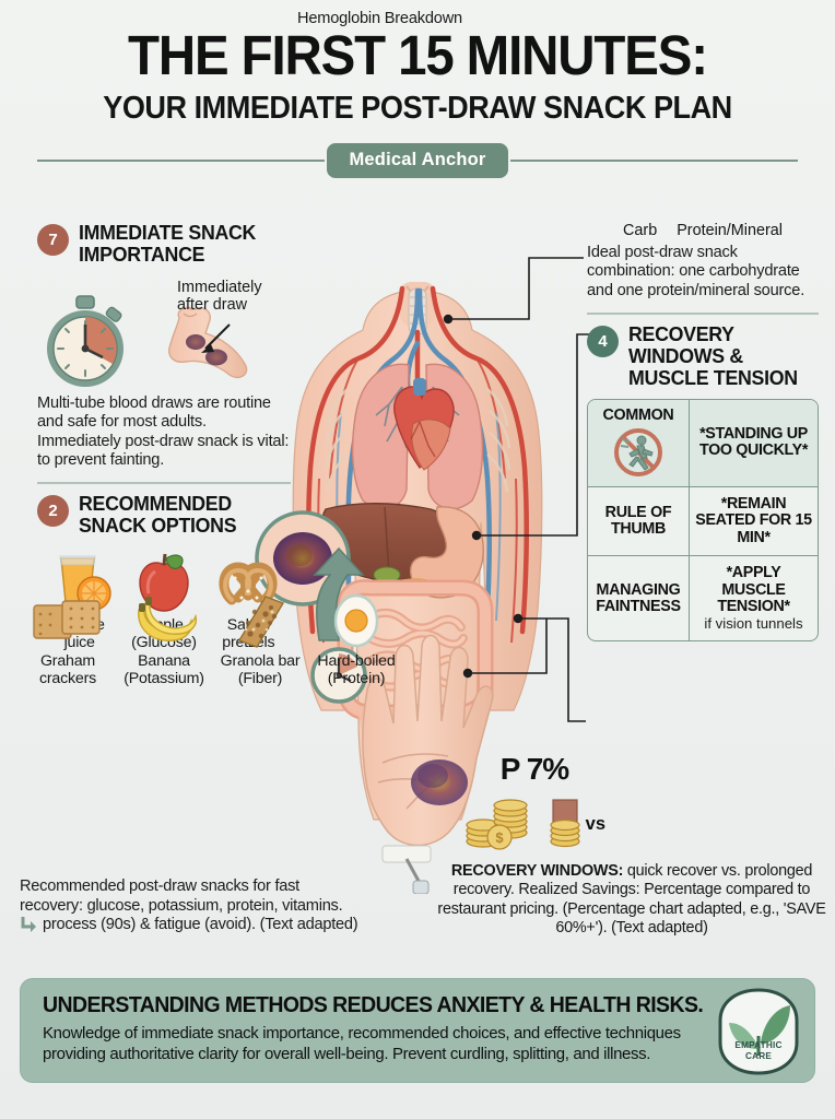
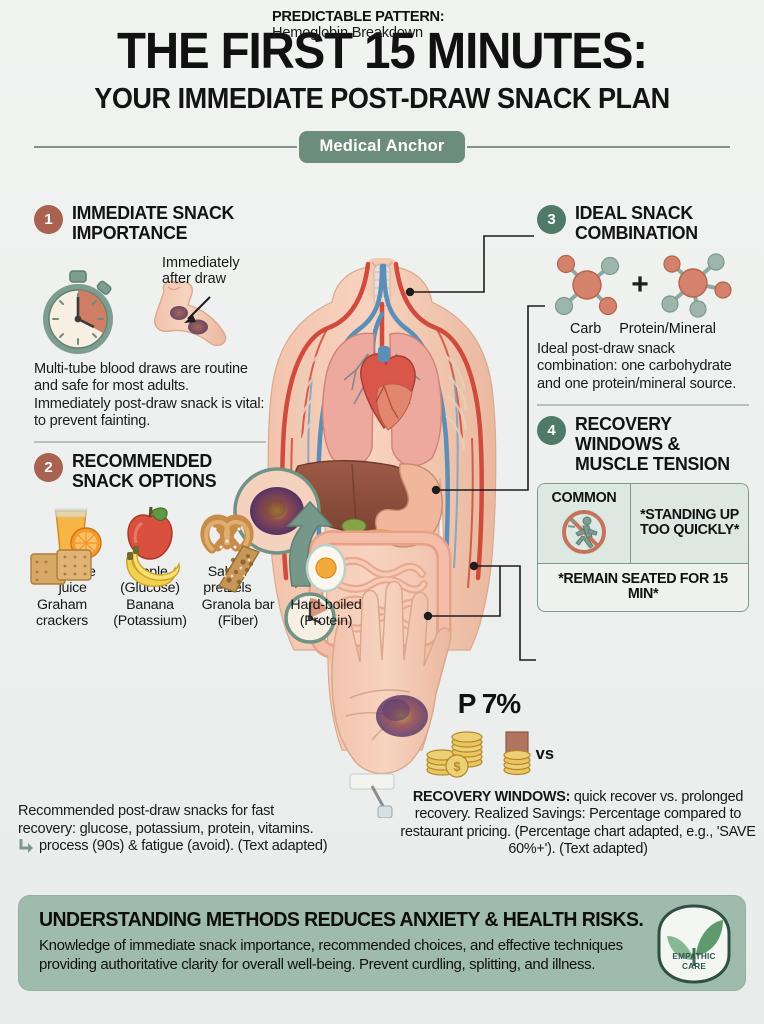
  THE FIRST 15 MINUTES:
  YOUR IMMEDIATE POST-DRAW SNACK PLAN
  Medical Anchor
- 7
+ 1
  IMMEDIATE SNACK IMPORTANCE
  Immediately after draw
  Multi-tube blood draws are routine and safe for most adults. Immediately post-draw snack is vital: to prevent fainting.
  2
  RECOMMENDED SNACK OPTIONS
  ple (Glucose)
  Graham crackers
  Banana (Potassium)
  Granola bar (Fiber)
  Hard-boiled (Protein)
  Recommended post-draw snacks for fast
  recovery: glucose, potassium, protein, vitamins.
  process (90s) & fatigue (avoid). (Text adapted)
+ 3
+ IDEAL SNACK COMBINATION
+ +
  Carb
  Protein/Mineral
  Ideal post-draw snack combination: one carbohydrate and one protein/mineral source.
  4
  RECOVERY WINDOWS & MUSCLE TENSION
  COMMON
  *STANDING UP TOO QUICKLY*
- RULE OF THUMB
  *REMAIN SEATED FOR 15 MIN*
- MANAGING FAINTNESS
- *APPLY MUSCLE TENSION*
- if vision tunnels
  P 7%
  $
  vs
  RECOVERY WINDOWS: quick recover vs. prolonged recovery. Realized Savings: Percentage compared to restaurant pricing. (Percentage chart adapted, e.g., 'SAVE 60%+'). (Text adapted)
  UNDERSTANDING METHODS REDUCES ANXIETY & HEALTH RISKS.
  Knowledge of immediate snack importance, recommended choices, and effective techniques providing authoritative clarity for overall well-being. Prevent curdling, splitting, and illness.
  EMPATHIC
  CARE
+ PREDICTABLE PATTERN:
  Hemoglobin Breakdown
